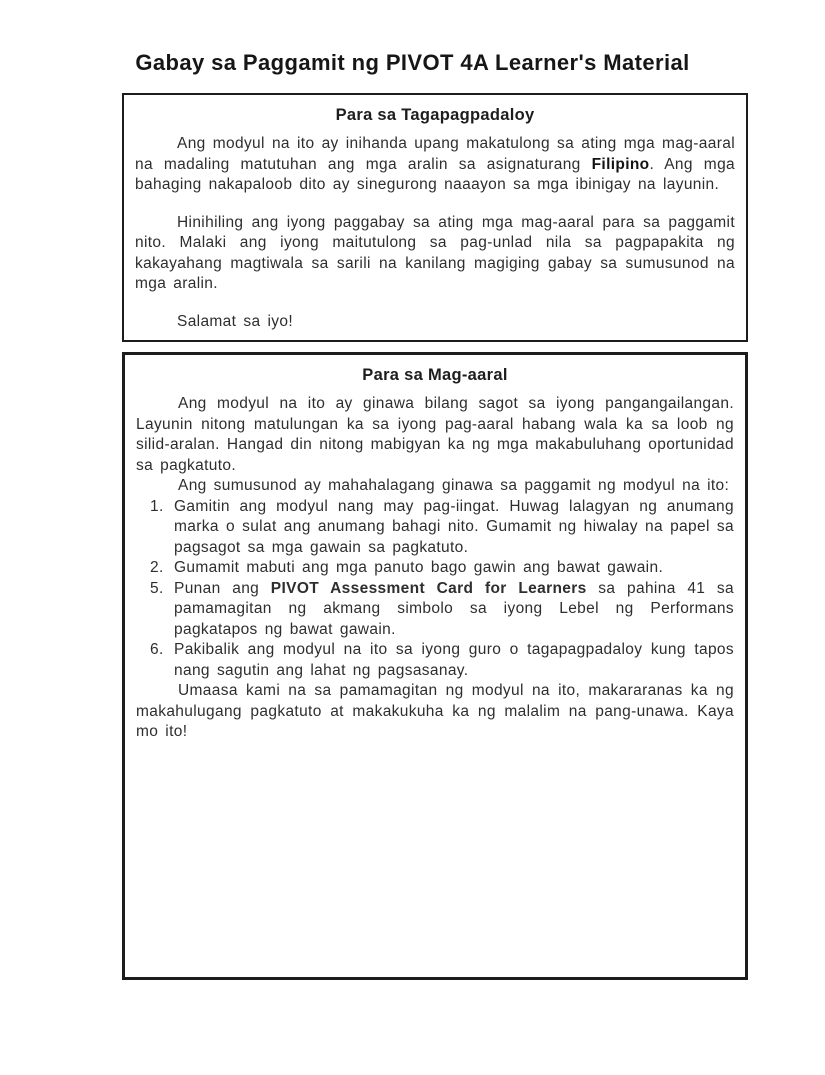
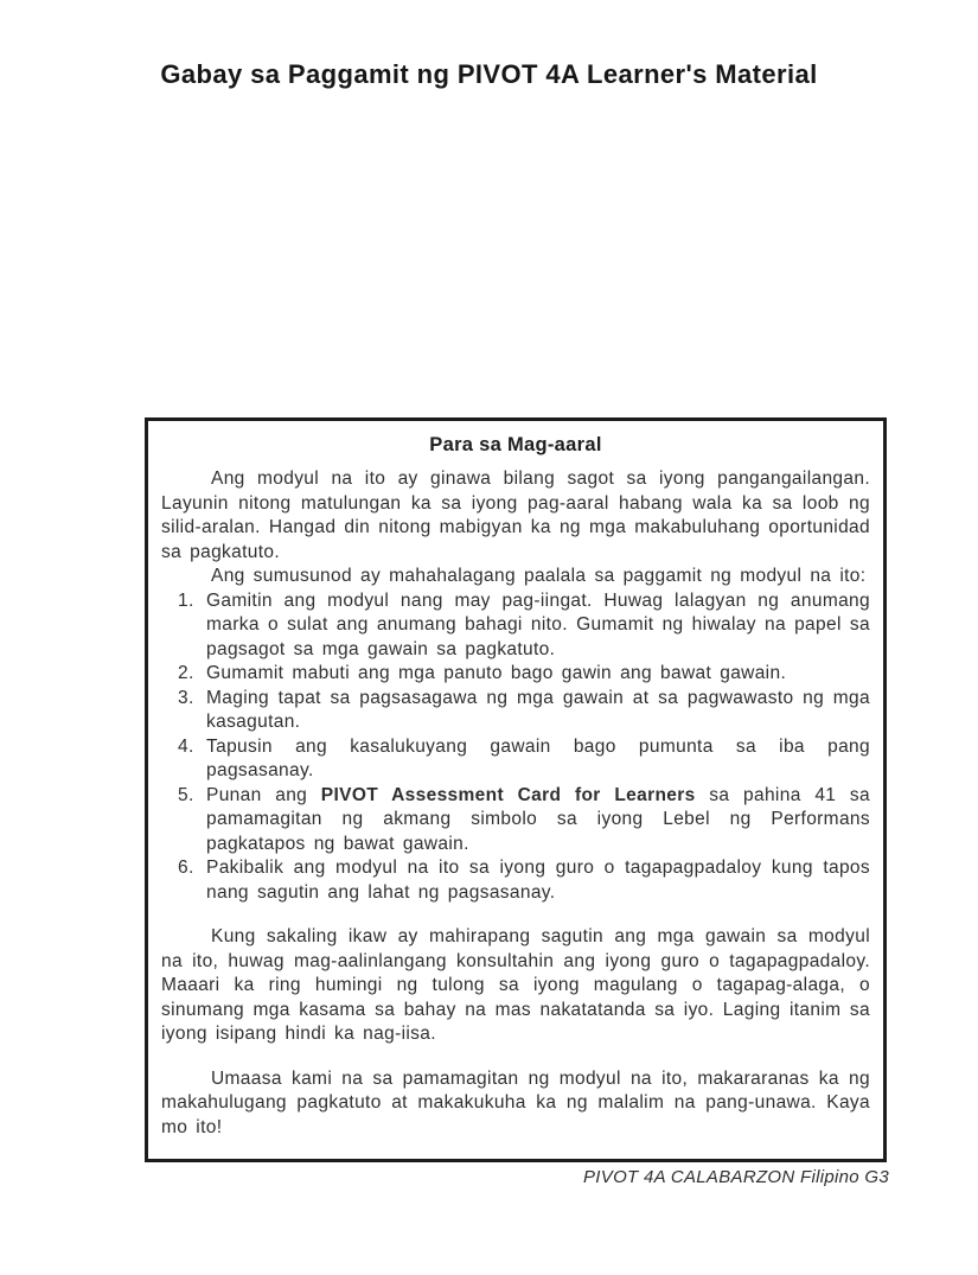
  Gabay sa Paggamit ng PIVOT 4A Learner's Material
- Para sa Tagapagpadaloy
- Ang modyul na ito ay inihanda upang makatulong sa ating mga mag-aaral na madaling matutuhan ang mga aralin sa asignaturang Filipino. Ang mga bahaging nakapaloob dito ay sinegurong naaayon sa mga ibinigay na layunin.
- Hinihiling ang iyong paggabay sa ating mga mag-aaral para sa paggamit nito. Malaki ang iyong maitutulong sa pag-unlad nila sa pagpapakita ng kakayahang magtiwala sa sarili na kanilang magiging gabay sa sumusunod na mga aralin.
- Salamat sa iyo!
  Para sa Mag-aaral
  Ang modyul na ito ay ginawa bilang sagot sa iyong pangangailangan. Layunin nitong matulungan ka sa iyong pag-aaral habang wala ka sa loob ng silid-aralan. Hangad din nitong mabigyan ka ng mga makabuluhang oportunidad sa pagkatuto.
- Ang sumusunod ay mahahalagang ginawa sa paggamit ng modyul na ito:
+ Ang sumusunod ay mahahalagang paalala sa paggamit ng modyul na ito:
  1.
  Gamitin ang modyul nang may pag-iingat. Huwag lalagyan ng anumang marka o sulat ang anumang bahagi nito. Gumamit ng hiwalay na papel sa pagsagot sa mga gawain sa pagkatuto.
  2.
  Gumamit mabuti ang mga panuto bago gawin ang bawat gawain.
+ 3.
+ Maging tapat sa pagsasagawa ng mga gawain at sa pagwawasto ng mga kasagutan.
+ 4.
+ Tapusin ang kasalukuyang gawain bago pumunta sa iba pang pagsasanay.
  5.
  Punan ang PIVOT Assessment Card for Learners sa pahina 41 sa pamamagitan ng akmang simbolo sa iyong Lebel ng Performans pagkatapos ng bawat gawain.
  6.
  Pakibalik ang modyul na ito sa iyong guro o tagapagpadaloy kung tapos nang sagutin ang lahat ng pagsasanay.
+ Kung sakaling ikaw ay mahirapang sagutin ang mga gawain sa modyul na ito, huwag mag-aalinlangang konsultahin ang iyong guro o tagapagpadaloy. Maaari ka ring humingi ng tulong sa iyong magulang o tagapag-alaga, o sinumang mga kasama sa bahay na mas nakatatanda sa iyo. Laging itanim sa iyong isipang hindi ka nag-iisa.
  Umaasa kami na sa pamamagitan ng modyul na ito, makararanas ka ng makahulugang pagkatuto at makakukuha ka ng malalim na pang-unawa. Kaya mo ito!
+ PIVOT 4A CALABARZON Filipino G3
